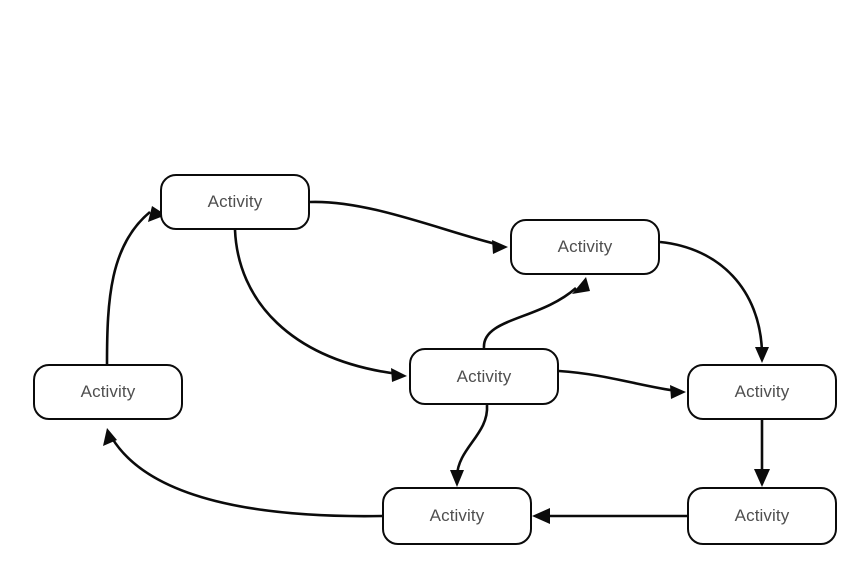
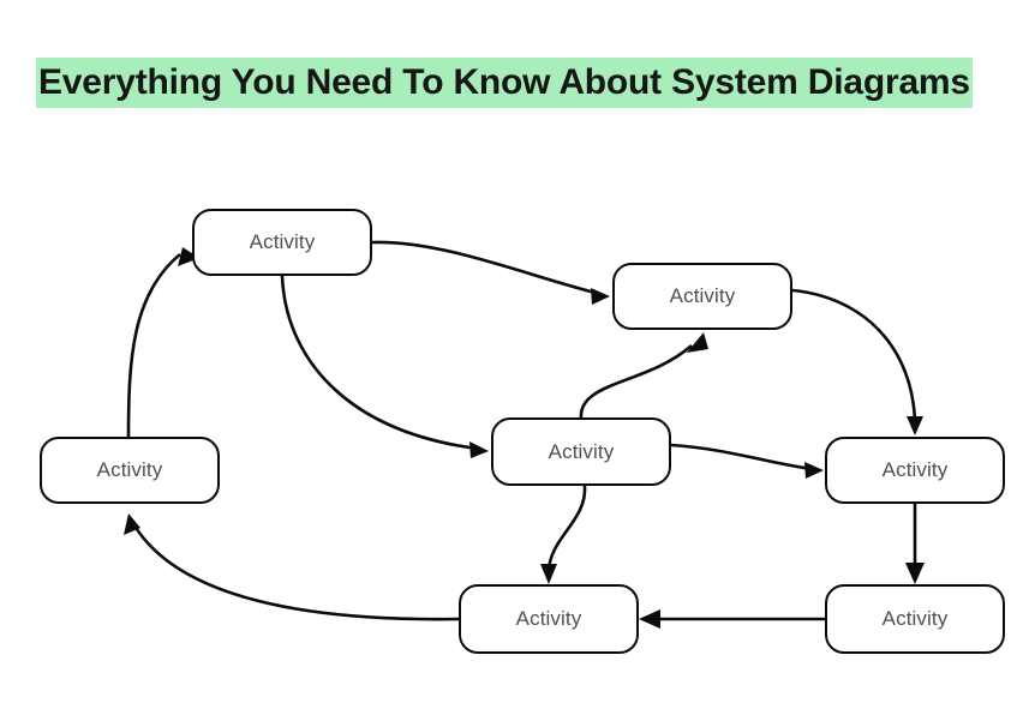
+ Everything You Need To Know About System Diagrams
  Activity
  Activity
  Activity
  Activity
  Activity
  Activity
  Activity
